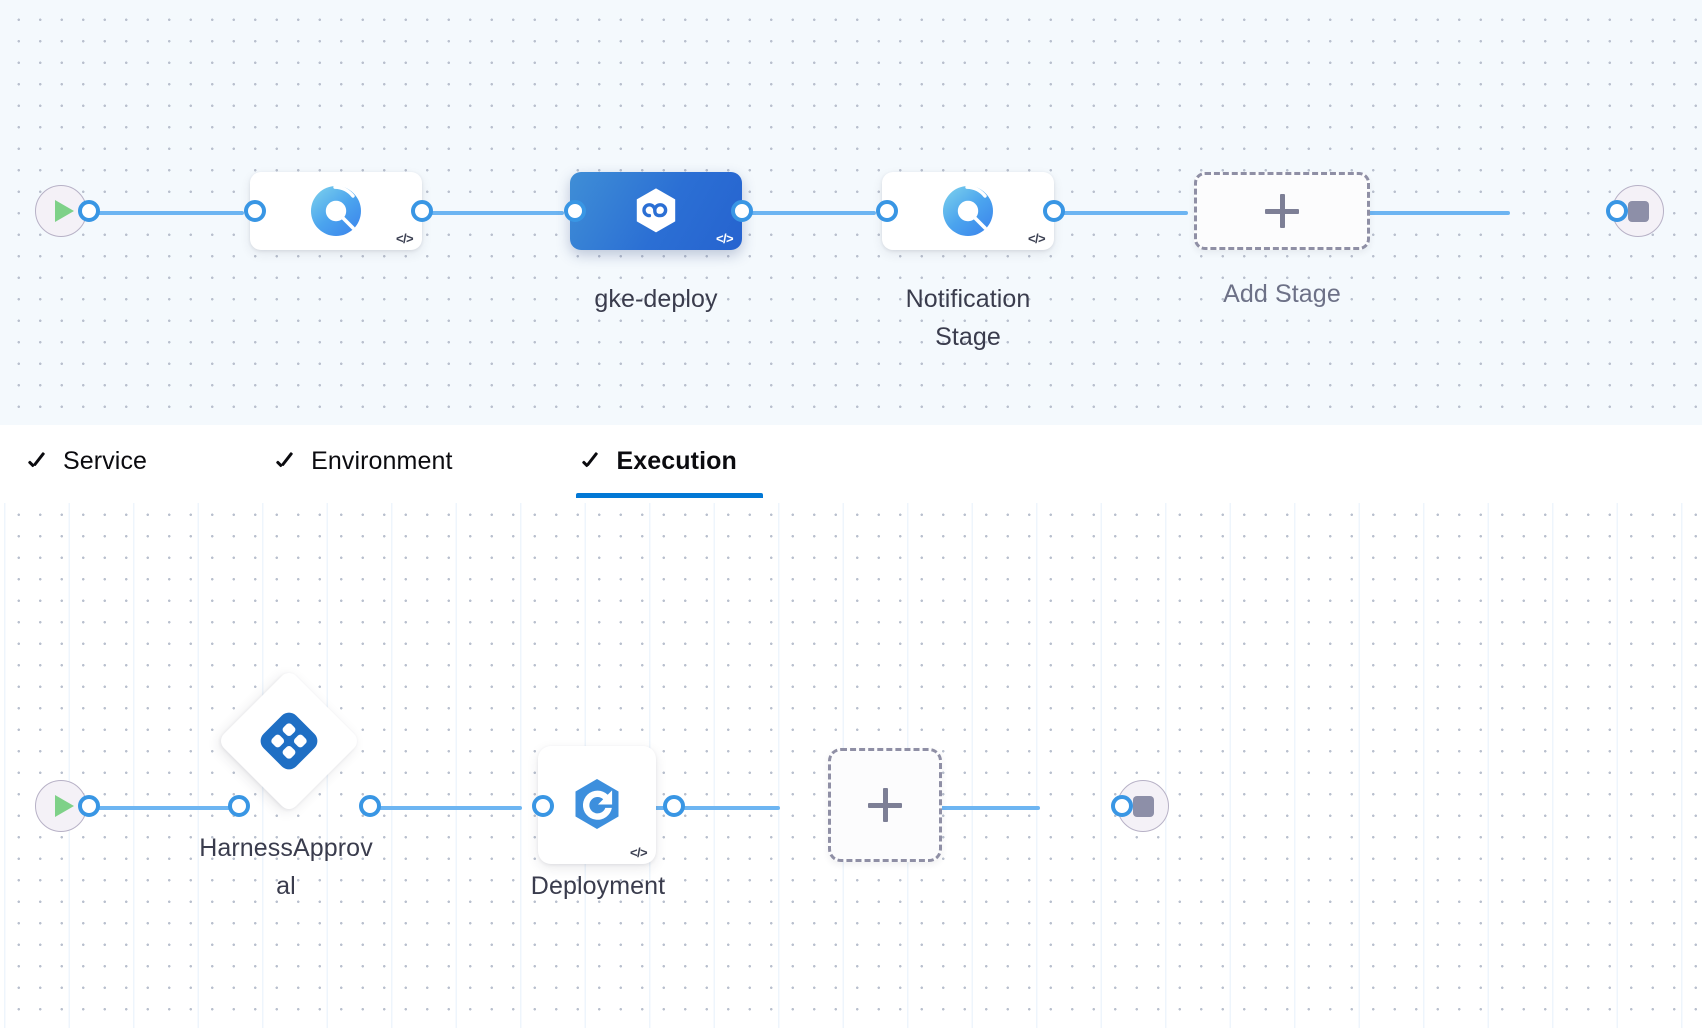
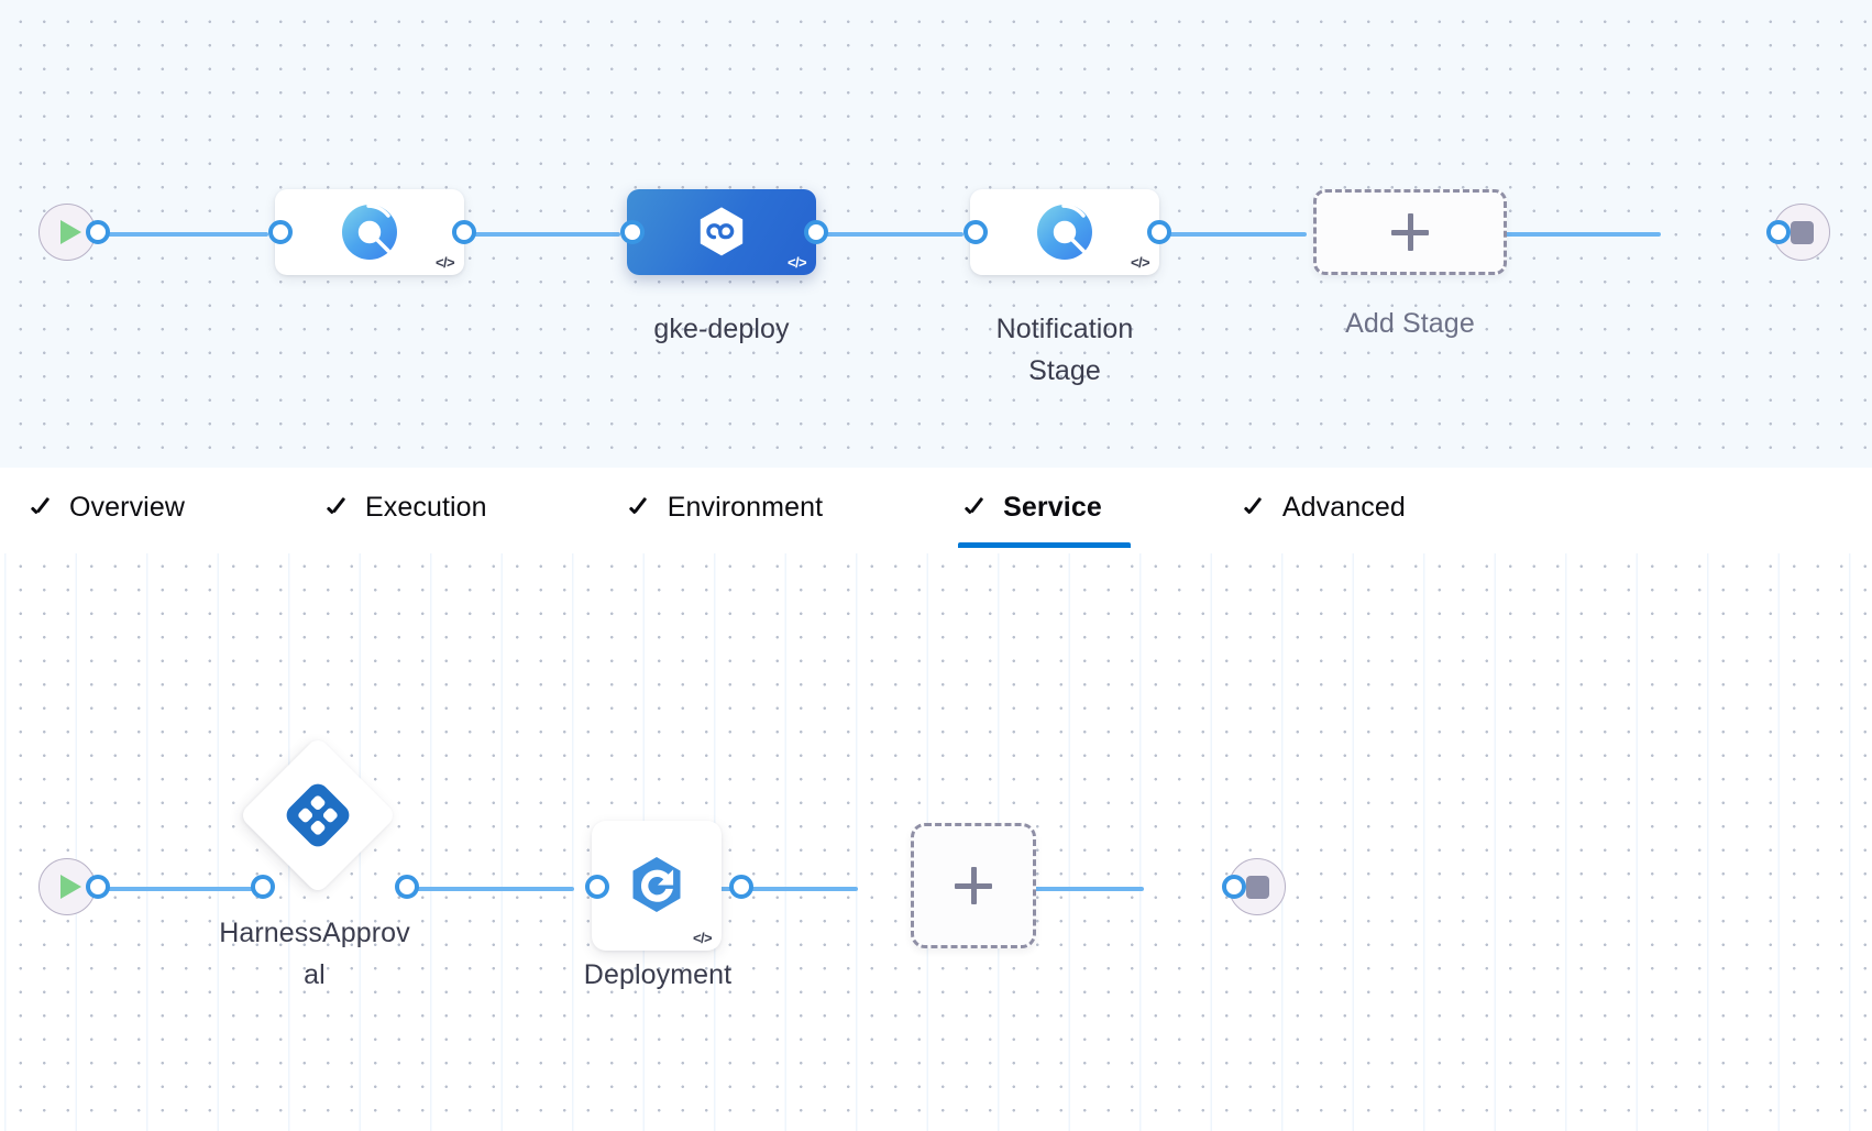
  </>
  </>
  gke-deploy
  </>
  Notification
  Stage
  Add Stage
+ Overview
- Service
+ Execution
  Environment
- Execution
+ Service
+ Advanced
  HarnessApprov
  al
  </>
  Deployment
